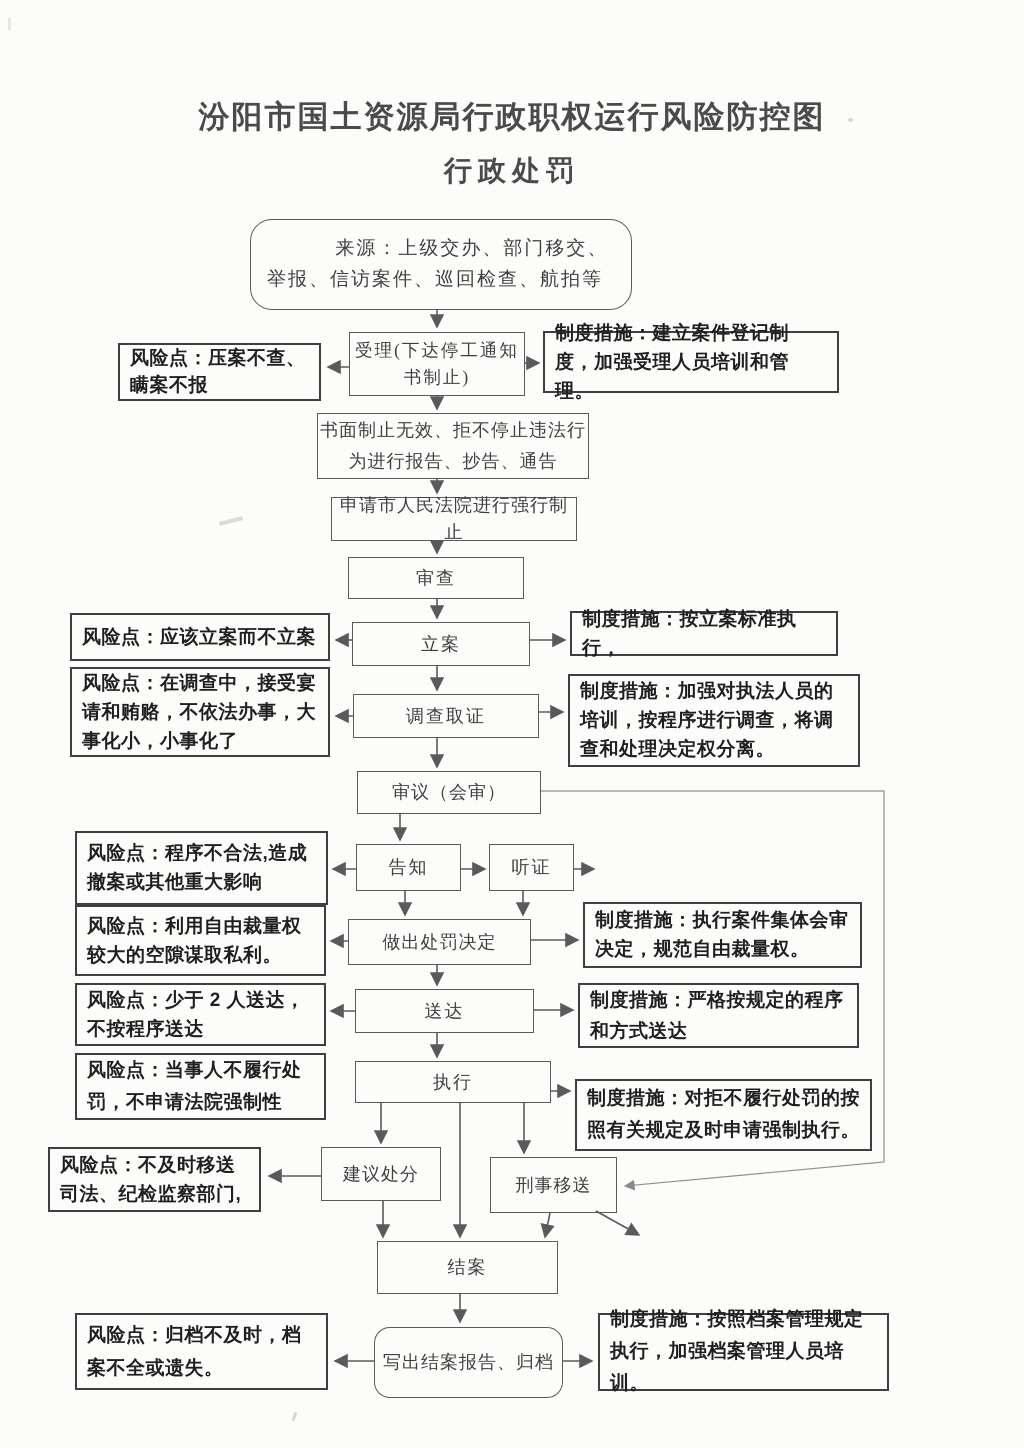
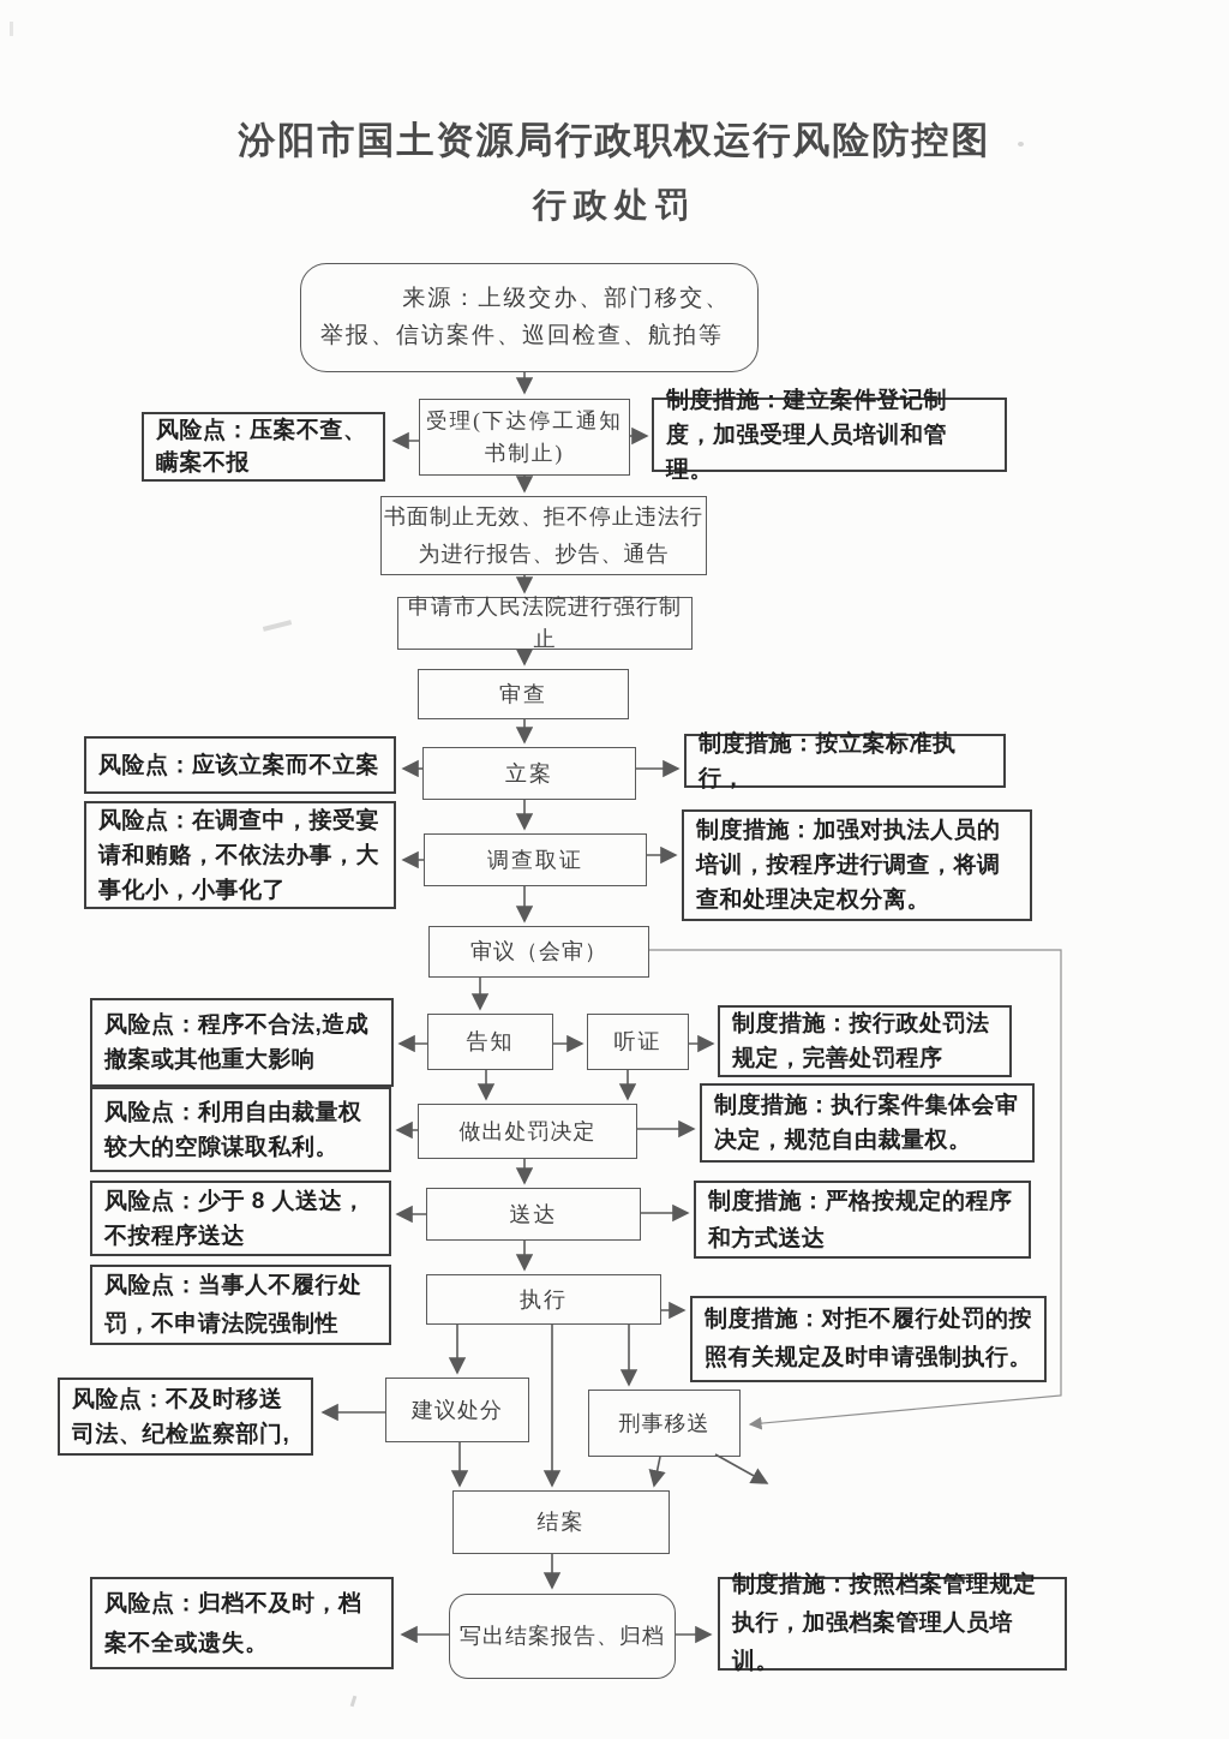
  汾阳市国土资源局行政职权运行风险防控图
  行政处罚
  来源：上级交办、部门移交、举报、信访案件、巡回检查、航拍等
  受理(下达停工通知书制止)
  书面制止无效、拒不停止违法行为进行报告、抄告、通告
  申请市人民法院进行强行制止
  审查
  立案
  调查取证
  审议（会审）
  告知
  听证
  做出处罚决定
  送达
  执行
  建议处分
  刑事移送
  结案
  写出结案报告、归档
  风险点：压案不查、瞒案不报
  风险点：应该立案而不立案
  风险点：在调查中，接受宴请和贿赂，不依法办事，大事化小，小事化了
  风险点：程序不合法,造成撤案或其他重大影响
  风险点：利用自由裁量权较大的空隙谋取私利。
- 风险点：少于 2 人送达，不按程序送达
+ 风险点：少于 8 人送达，不按程序送达
  风险点：当事人不履行处罚，不申请法院强制性
  风险点：不及时移送司法、纪检监察部门,
  风险点：归档不及时，档案不全或遗失。
  制度措施：建立案件登记制度，加强受理人员培训和管理。
  制度措施：按立案标准执行，
  制度措施：加强对执法人员的培训，按程序进行调查，将调查和处理决定权分离。
+ 制度措施：按行政处罚法规定，完善处罚程序
  制度措施：执行案件集体会审决定，规范自由裁量权。
  制度措施：严格按规定的程序和方式送达
  制度措施：对拒不履行处罚的按照有关规定及时申请强制执行。
  制度措施：按照档案管理规定执行，加强档案管理人员培训。
